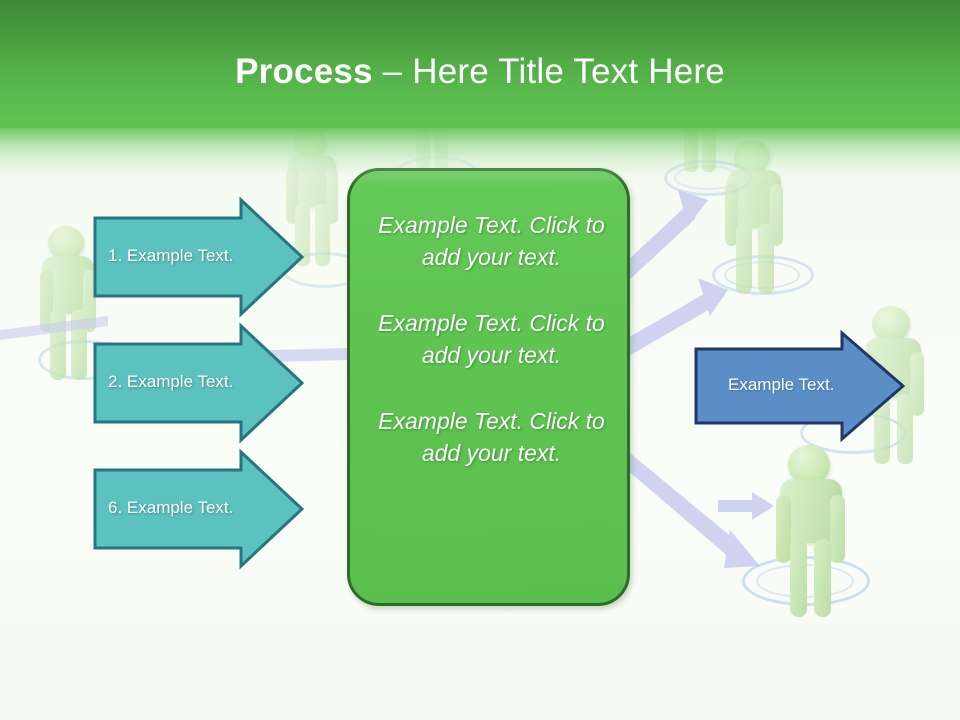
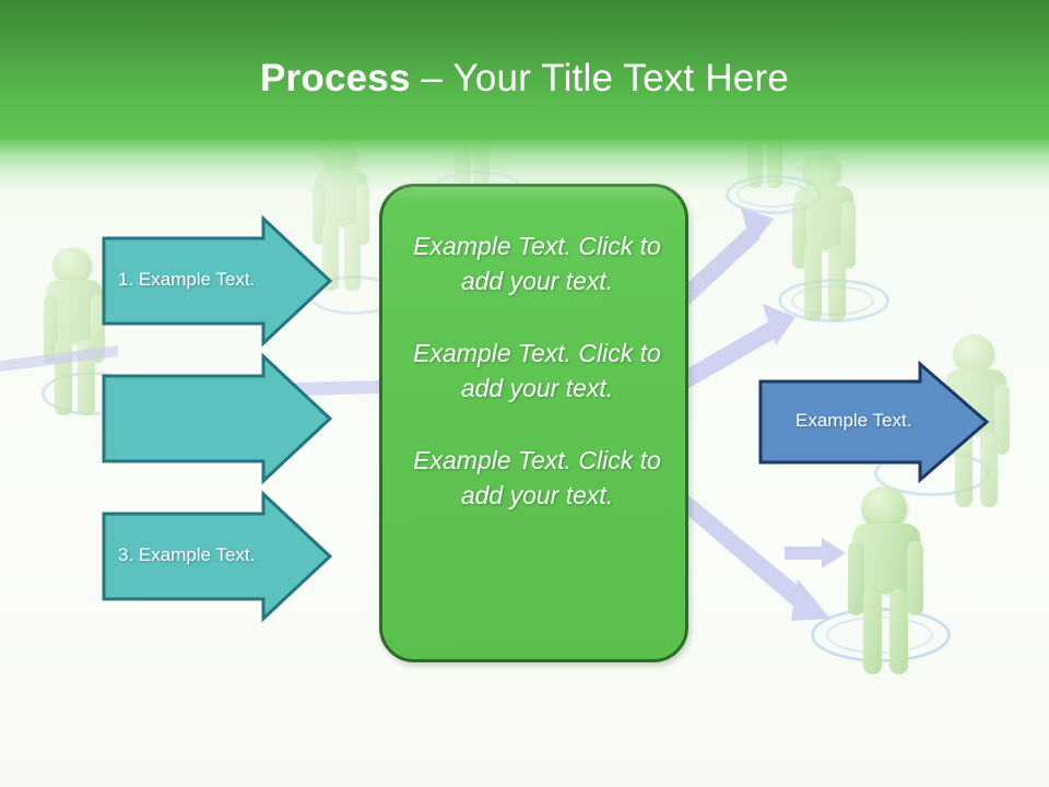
  1. Example Text.
- 2. Example Text.
- 6. Example Text.
+ 3. Example Text.
  Example Text. Click to add your text.
  Example Text. Click to add your text.
  Example Text. Click to add your text.
  Example Text.
- Process – Here Title Text Here
+ Process – Your Title Text Here
